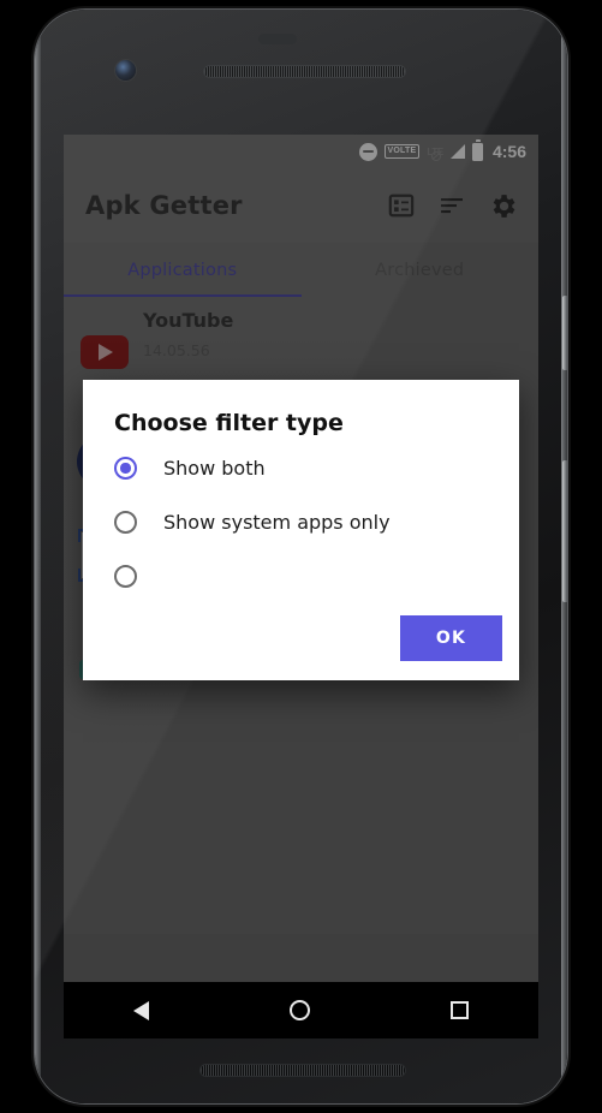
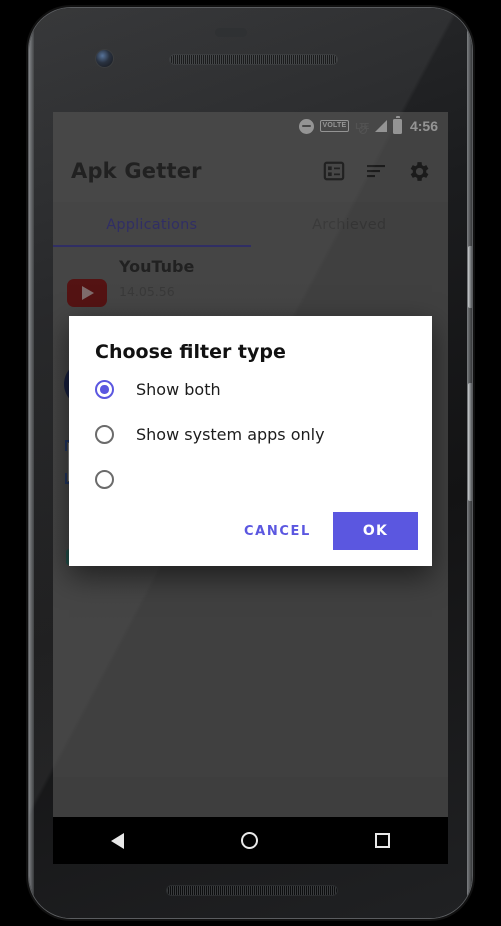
  Choose filter type
  Show both
  Show system apps only
+ CANCEL
  OK
